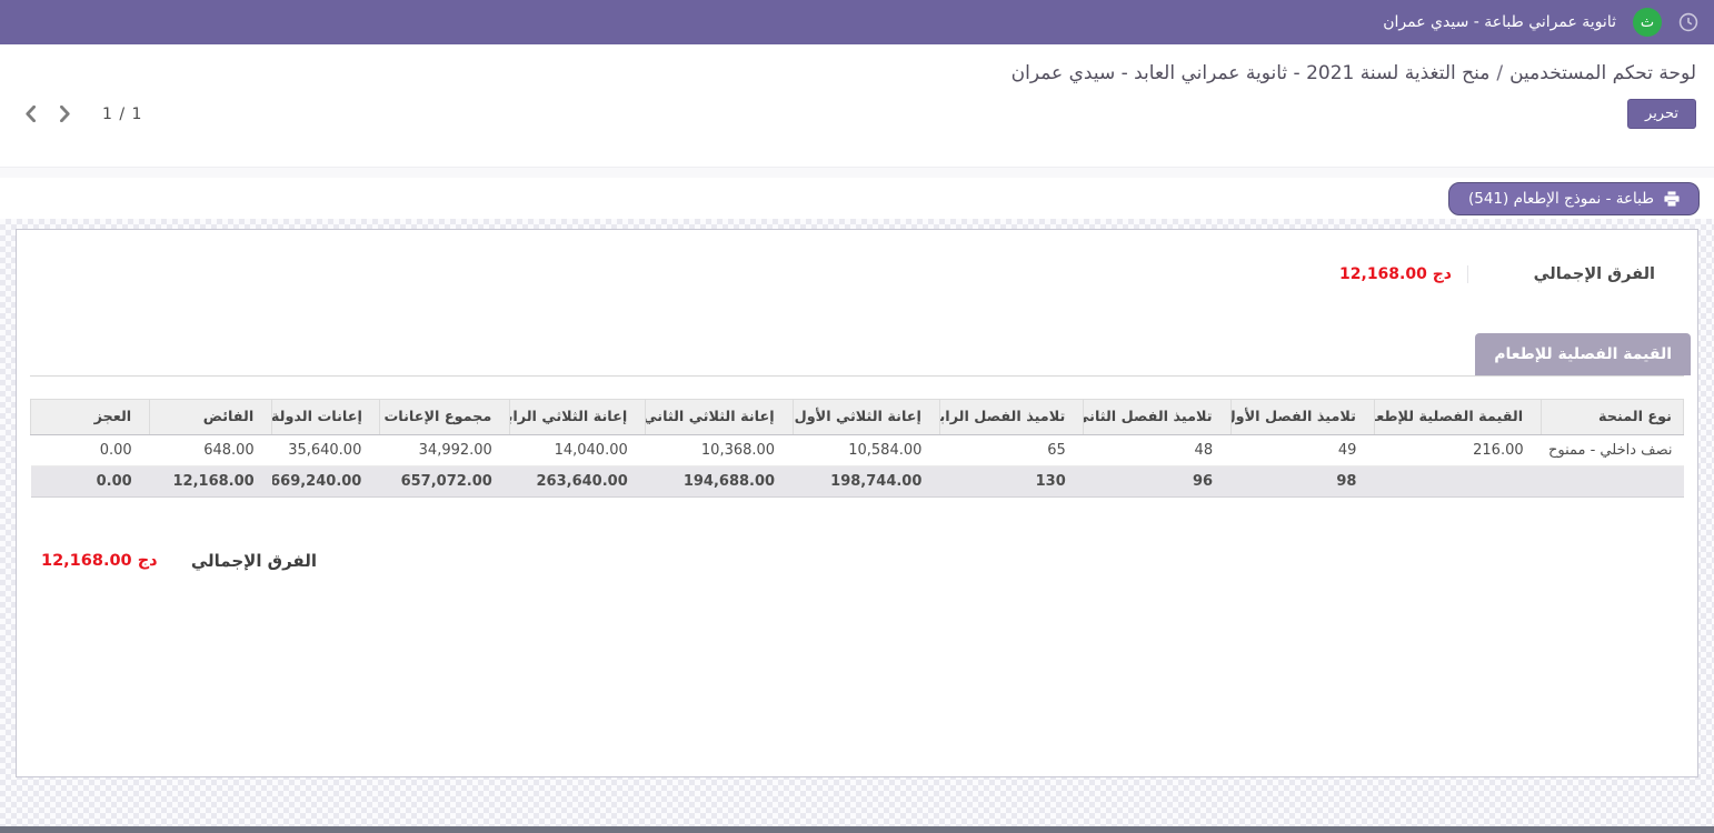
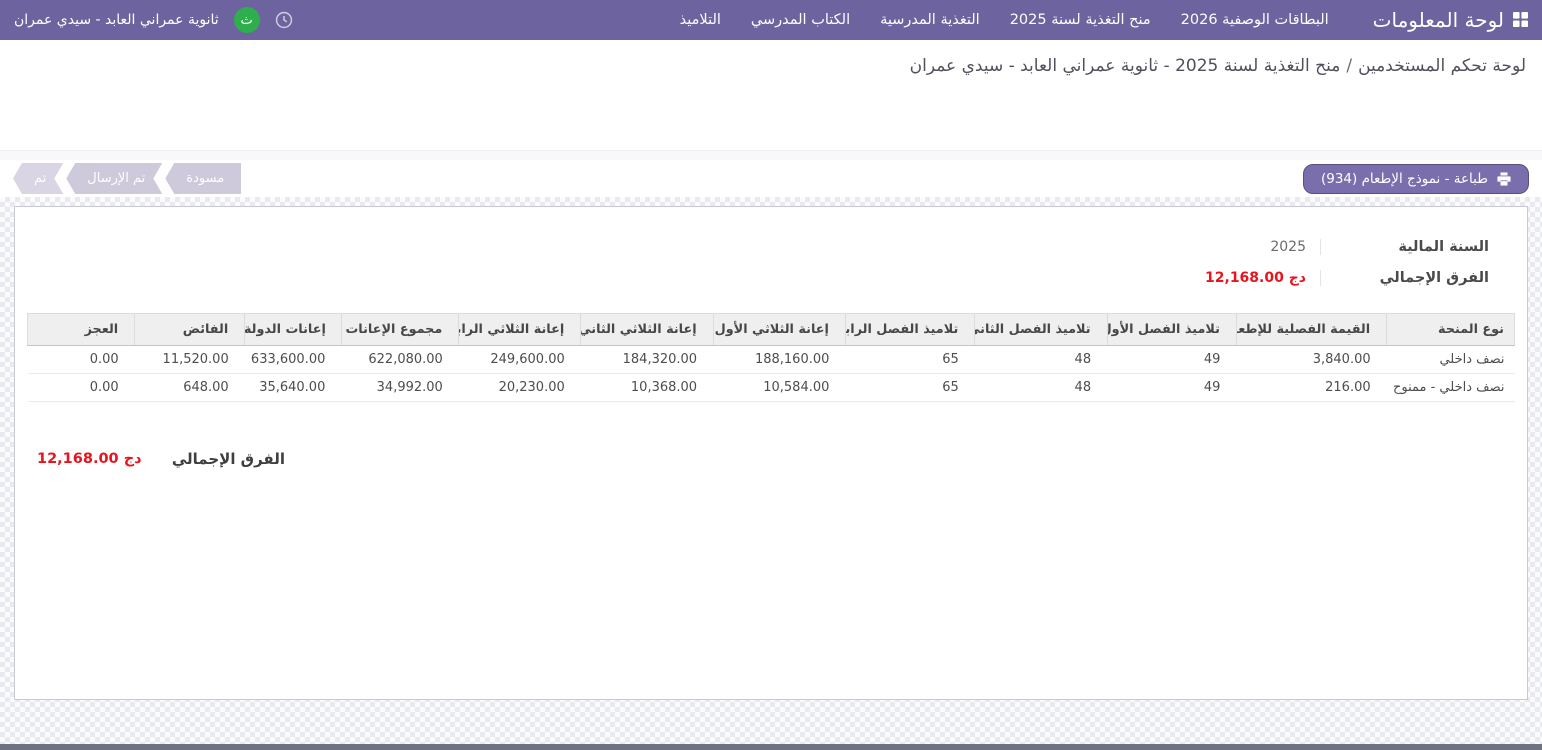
+ لوحة المعلومات
+ البطاقات الوصفية 2026
+ منح التغذية لسنة 2025
+ التغذية المدرسية
+ الكتاب المدرسي
+ التلاميذ
  ث
- ثانوية عمراني طباعة - سيدي عمران
+ ثانوية عمراني العابد - سيدي عمران
- لوحة تحكم المستخدمين/منح التغذية لسنة 2021 - ثانوية عمراني العابد - سيدي عمران
+ لوحة تحكم المستخدمين/منح التغذية لسنة 2025 - ثانوية عمراني العابد - سيدي عمران
- تحرير
- 1 / 1
- طباعة - نموذج الإطعام (541)
+ طباعة - نموذج الإطعام (934)
+ مسودة
+ تم الإرسال
+ تم
+ السنة المالية
+ 2025
  الفرق الإجمالي
  12,168.00 دج
- القيمة الفصلية للإطعام
  نوع المنحة	القيمة الفصلية للإطع	تلاميذ الفصل الأو	تلاميذ الفصل الثان	تلاميذ الفصل الراب	إعانة الثلاثي الأول	إعانة الثلاثي الثاني	إعانة الثلاثي الراب	مجموع الإعانات	إعانات الدولة	الفائض	العجز
+ نصف داخلي	3,840.00	49	48	65	188,160.00	184,320.00	249,600.00	622,080.00	633,600.00	11,520.00	0.00
- نصف داخلي - ممنوح	216.00	49	48	65	10,584.00	10,368.00	14,040.00	34,992.00	35,640.00	648.00	0.00
+ نصف داخلي - ممنوح	216.00	49	48	65	10,584.00	10,368.00	20,230.00	34,992.00	35,640.00	648.00	0.00
- 		98	96	130	198,744.00	194,688.00	263,640.00	657,072.00	669,240.00	12,168.00	0.00
  الفرق الإجمالي
  12,168.00 دج
